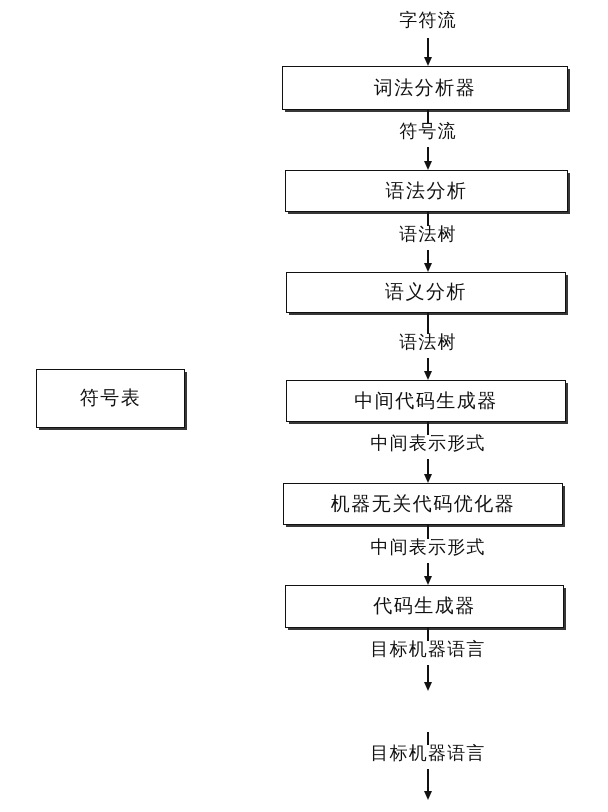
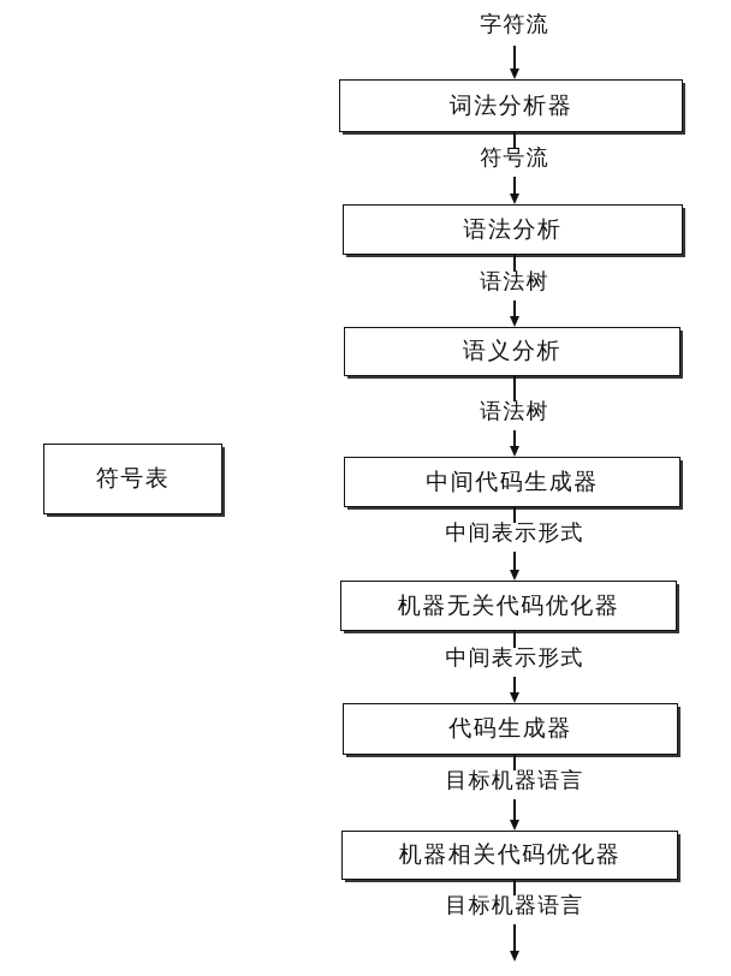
  符号表
  词法分析器
  语法分析
  语义分析
  中间代码生成器
  机器无关代码优化器
  代码生成器
+ 机器相关代码优化器
  字符流
  符号流
  语法树
  语法树
  中间表示形式
  中间表示形式
  目标机器语言
  目标机器语言
